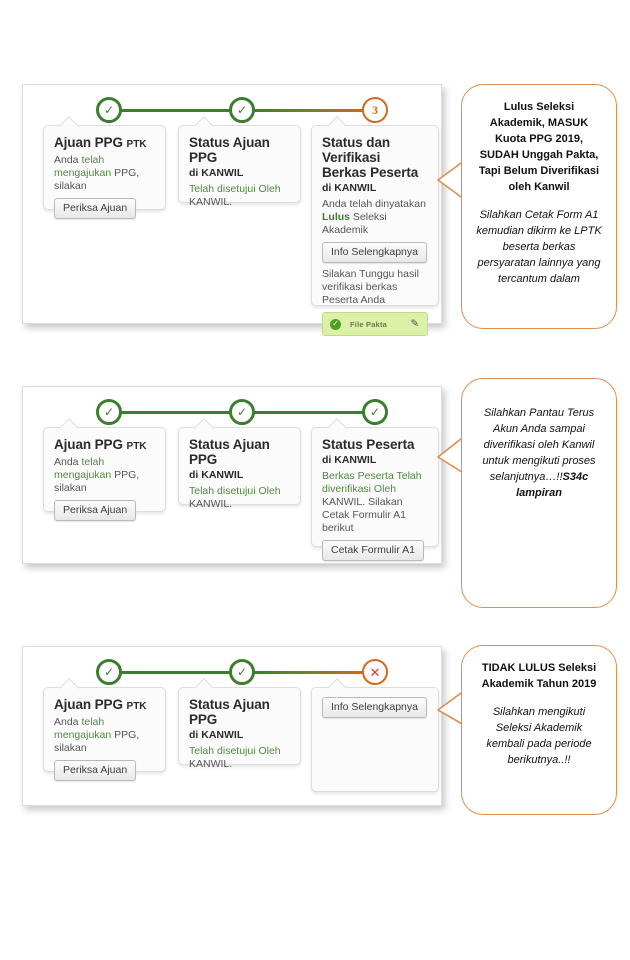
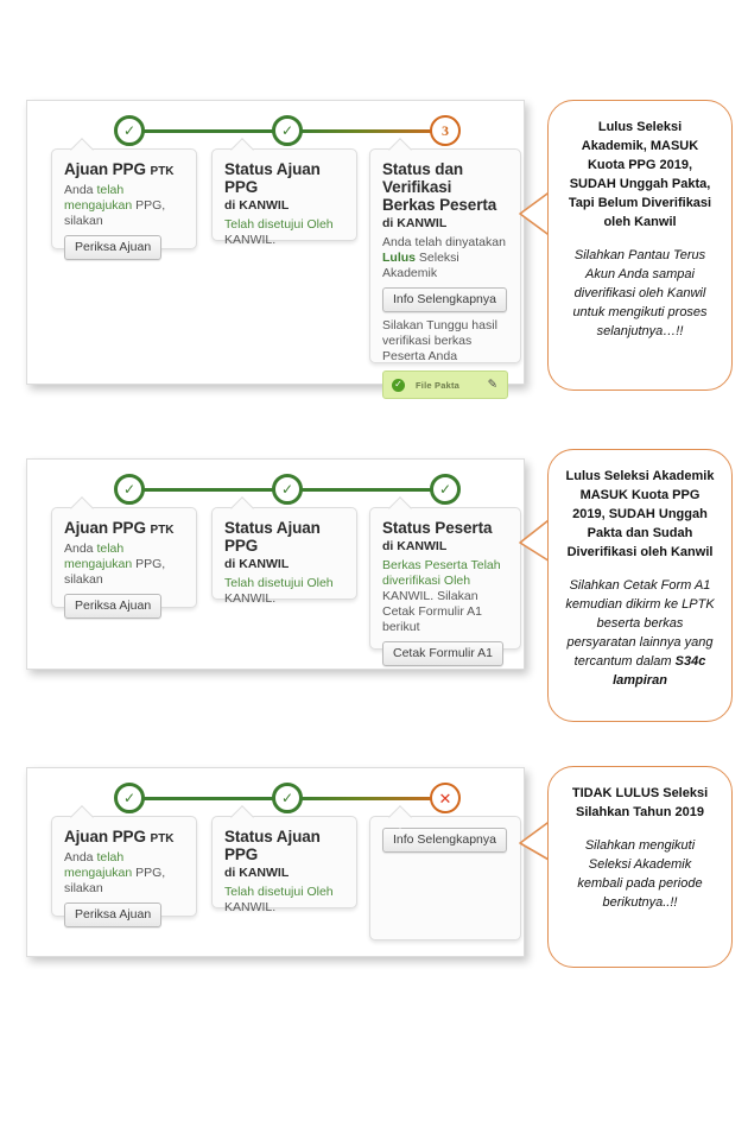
  ✓
  ✓
  3
  Ajuan PPG PTK
  Anda telah mengajukan PPG, silakan
  Periksa Ajuan
  Status Ajuan PPG
  di KANWIL
  Telah disetujui Oleh KANWIL.
  Status dan Verifikasi Berkas Peserta
  di KANWIL
  Anda telah dinyatakan Lulus Seleksi Akademik
  Info Selengkapnya
  Silakan Tunggu hasil verifikasi berkas Peserta Anda
  ✓
  File Pakta
  ✎
  Lulus Seleksi Akademik, MASUK Kuota PPG 2019, SUDAH Unggah Pakta, Tapi Belum Diverifikasi oleh Kanwil
- Silahkan Cetak Form A1 kemudian dikirm ke LPTK beserta berkas persyaratan lainnya yang tercantum dalam
+ Silahkan Pantau Terus Akun Anda sampai diverifikasi oleh Kanwil untuk mengikuti proses selanjutnya…!!
  ✓
  ✓
  ✓
  Ajuan PPG PTK
  Anda telah mengajukan PPG, silakan
  Periksa Ajuan
  Status Ajuan PPG
  di KANWIL
  Telah disetujui Oleh KANWIL.
  Status Peserta
  di KANWIL
  Berkas Peserta Telah diverifikasi Oleh KANWIL. Silakan Cetak Formulir A1 berikut
  Cetak Formulir A1
+ Lulus Seleksi Akademik MASUK Kuota PPG 2019, SUDAH Unggah Pakta dan Sudah Diverifikasi oleh Kanwil
- Silahkan Pantau Terus Akun Anda sampai diverifikasi oleh Kanwil untuk mengikuti proses selanjutnya…!!S34c lampiran
+ Silahkan Cetak Form A1 kemudian dikirm ke LPTK beserta berkas persyaratan lainnya yang tercantum dalam S34c lampiran
  ✓
  ✓
  ✕
  Ajuan PPG PTK
  Anda telah mengajukan PPG, silakan
  Periksa Ajuan
  Status Ajuan PPG
  di KANWIL
  Telah disetujui Oleh KANWIL.
  Info Selengkapnya
- TIDAK LULUS Seleksi Akademik Tahun 2019
+ TIDAK LULUS Seleksi Silahkan Tahun 2019
  Silahkan mengikuti Seleksi Akademik kembali pada periode berikutnya..!!
